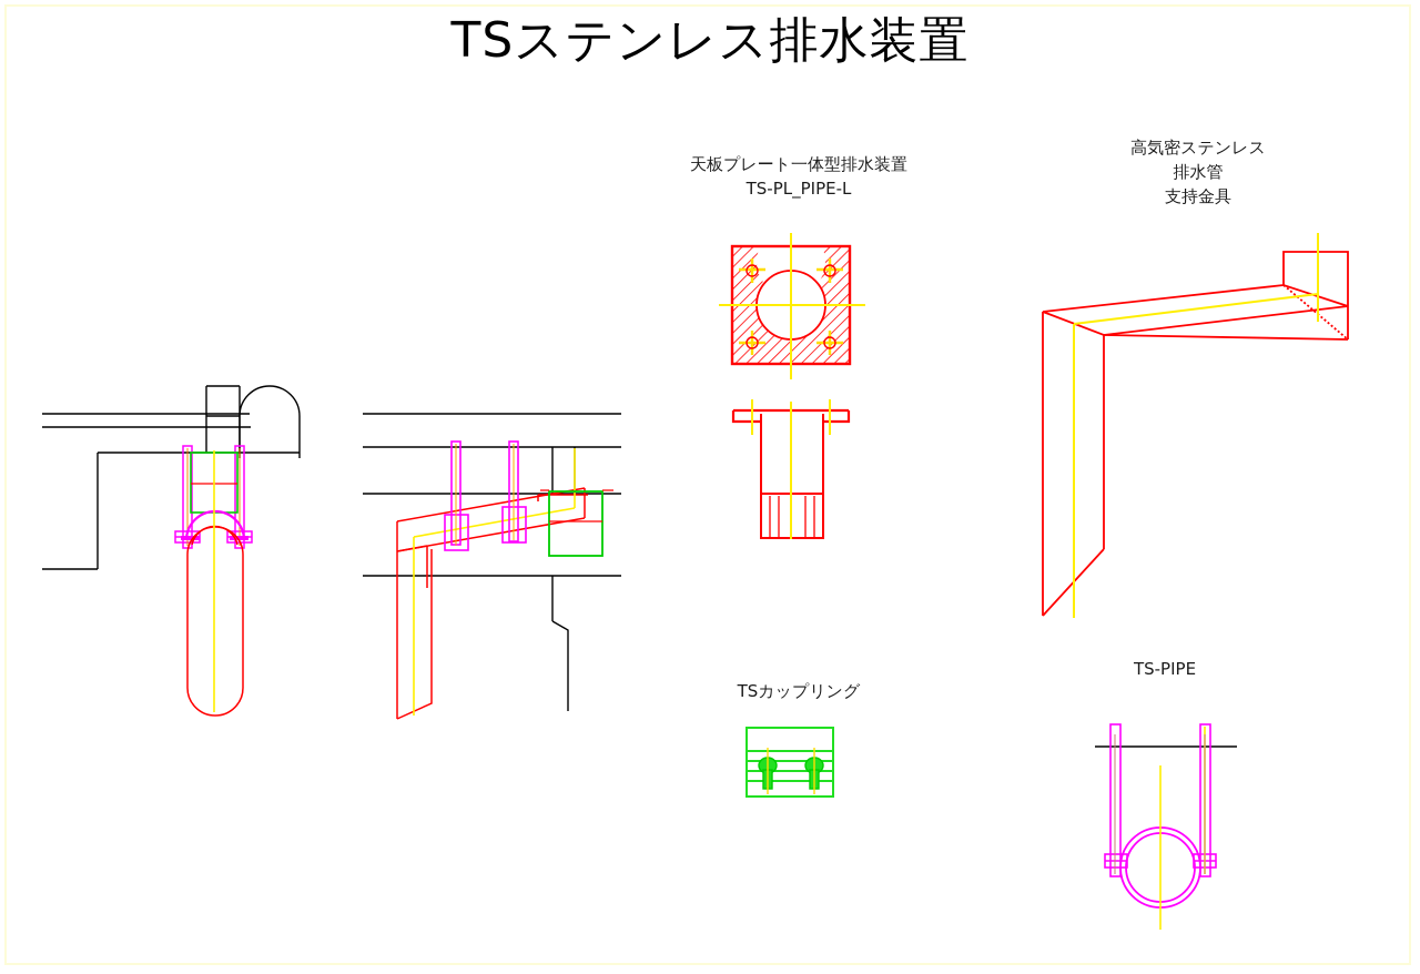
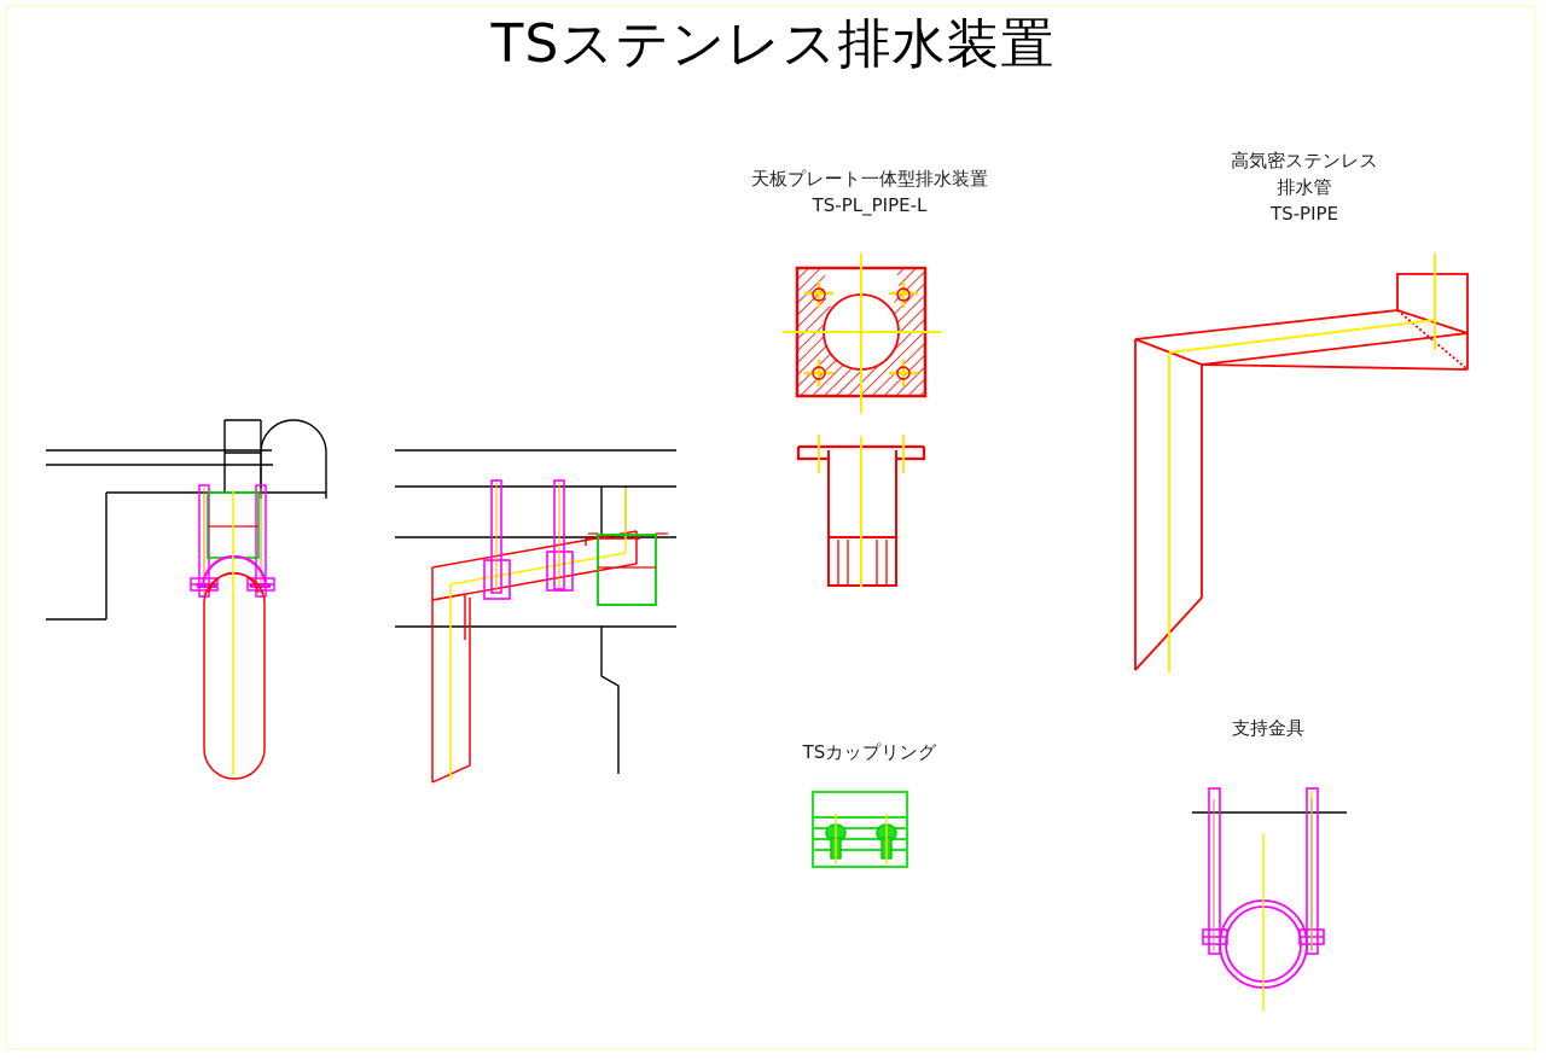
  TSステンレス排水装置
  天板プレート一体型排水装置
  TS-PL_PIPE-L
  高気密ステンレス
  排水管
- 支持金具
+ TS-PIPE
  TSカップリング
- TS-PIPE
+ 支持金具
